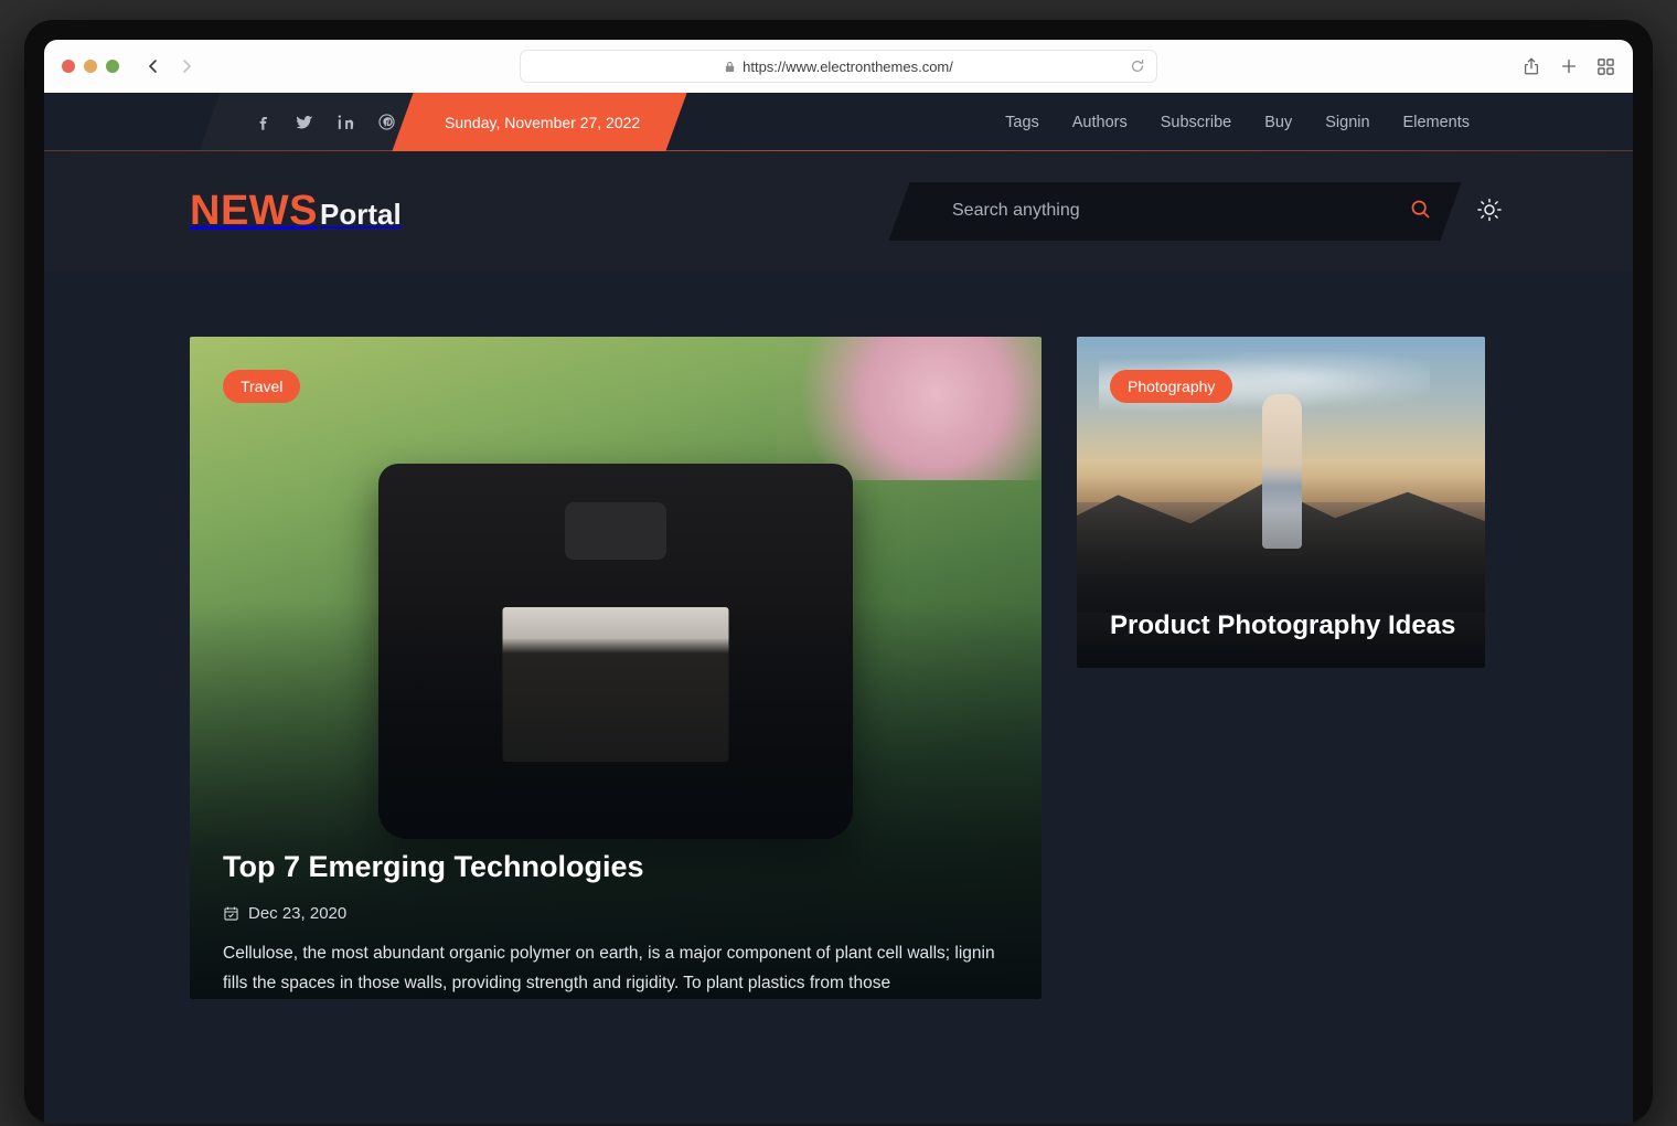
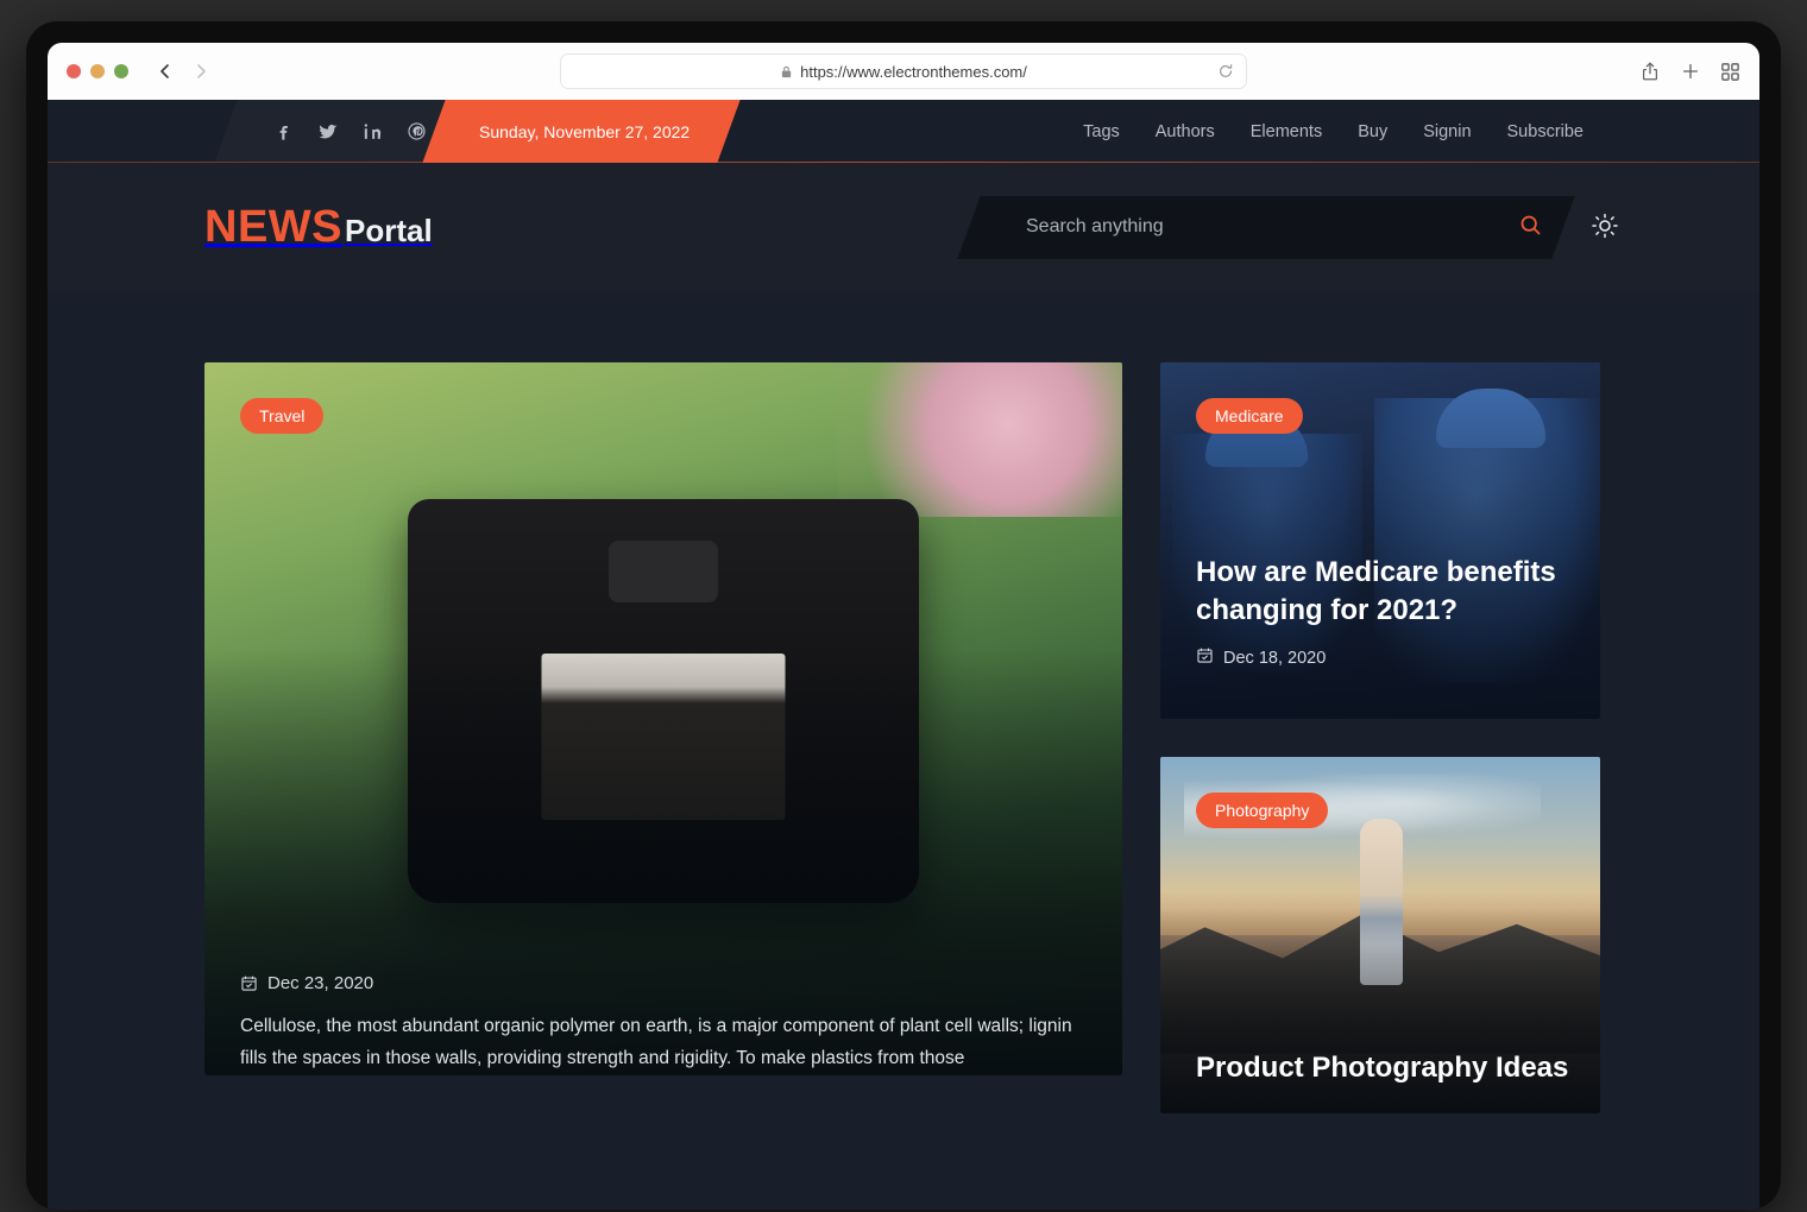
  https://www.electronthemes.com/
  Sunday, November 27, 2022
  Tags
  Authors
- Subscribe
+ Elements
  Buy
  Signin
- Elements
+ Subscribe
  NEWS
  Portal
  Search anything
  Travel
- Top 7 Emerging Technologies
  Dec 23, 2020
- Cellulose, the most abundant organic polymer on earth, is a major component of plant cell walls; lignin fills the spaces in those walls, providing strength and rigidity. To plant plastics from those
+ Cellulose, the most abundant organic polymer on earth, is a major component of plant cell walls; lignin fills the spaces in those walls, providing strength and rigidity. To make plastics from those
+ Medicare
+ How are Medicare benefits changing for 2021?
+ Dec 18, 2020
  Photography
  Product Photography Ideas
